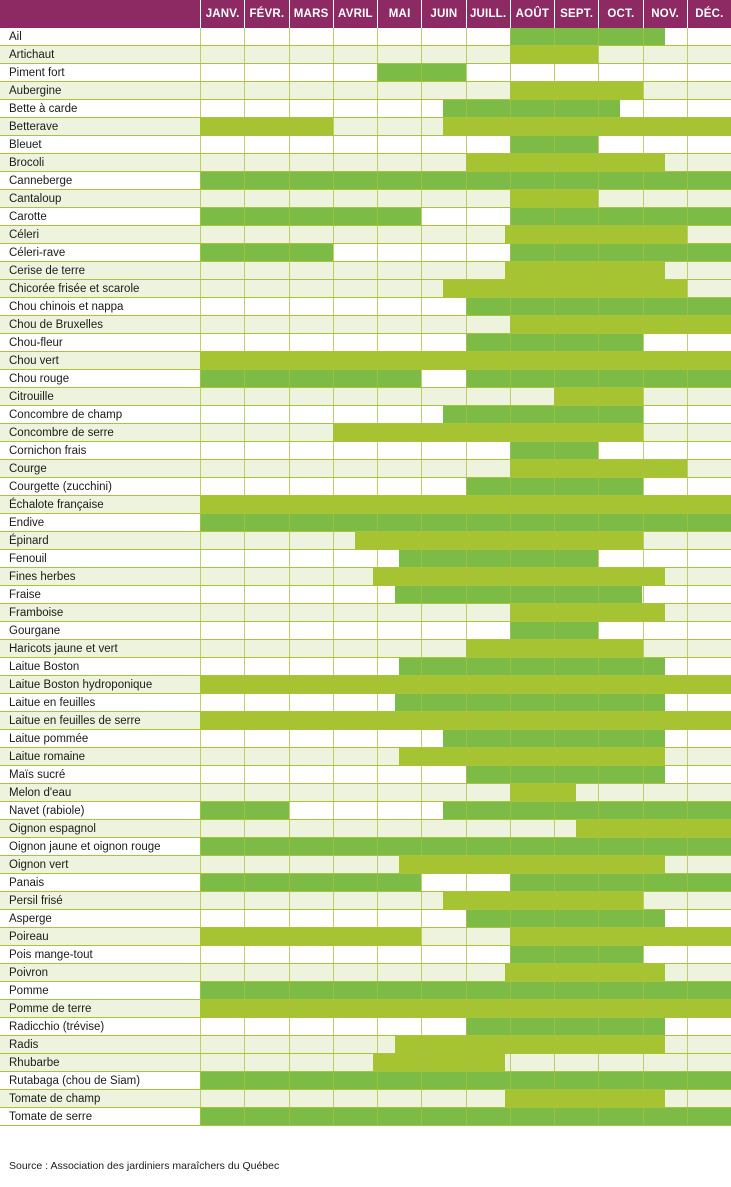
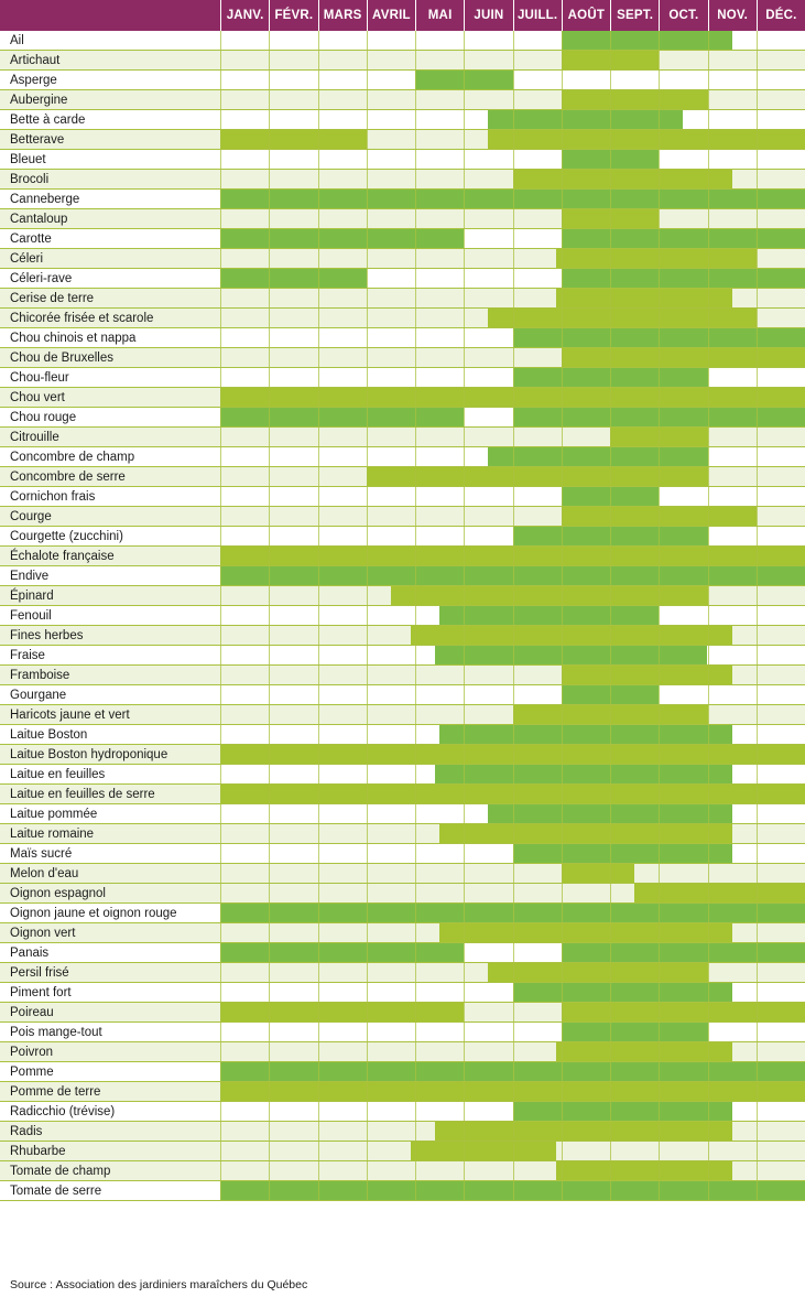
  JANV.
  FÉVR.
  MARS
  AVRIL
  MAI
  JUIN
  JUILL.
  AOÛT
  SEPT.
  OCT.
  NOV.
  DÉC.
  Ail
  Artichaut
- Piment fort
+ Asperge
  Aubergine
  Bette à carde
  Betterave
  Bleuet
  Brocoli
  Canneberge
  Cantaloup
  Carotte
  Céleri
  Céleri-rave
  Cerise de terre
  Chicorée frisée et scarole
  Chou chinois et nappa
  Chou de Bruxelles
  Chou-fleur
  Chou vert
  Chou rouge
  Citrouille
  Concombre de champ
  Concombre de serre
  Cornichon frais
  Courge
  Courgette (zucchini)
  Échalote française
  Endive
  Épinard
  Fenouil
  Fines herbes
  Fraise
  Framboise
  Gourgane
  Haricots jaune et vert
  Laitue Boston
  Laitue Boston hydroponique
  Laitue en feuilles
  Laitue en feuilles de serre
  Laitue pommée
  Laitue romaine
  Maïs sucré
  Melon d'eau
- Navet (rabiole)
  Oignon espagnol
  Oignon jaune et oignon rouge
  Oignon vert
  Panais
  Persil frisé
- Asperge
+ Piment fort
  Poireau
  Pois mange-tout
  Poivron
  Pomme
  Pomme de terre
  Radicchio (trévise)
  Radis
  Rhubarbe
- Rutabaga (chou de Siam)
  Tomate de champ
  Tomate de serre
  Source : Association des jardiniers maraîchers du Québec
